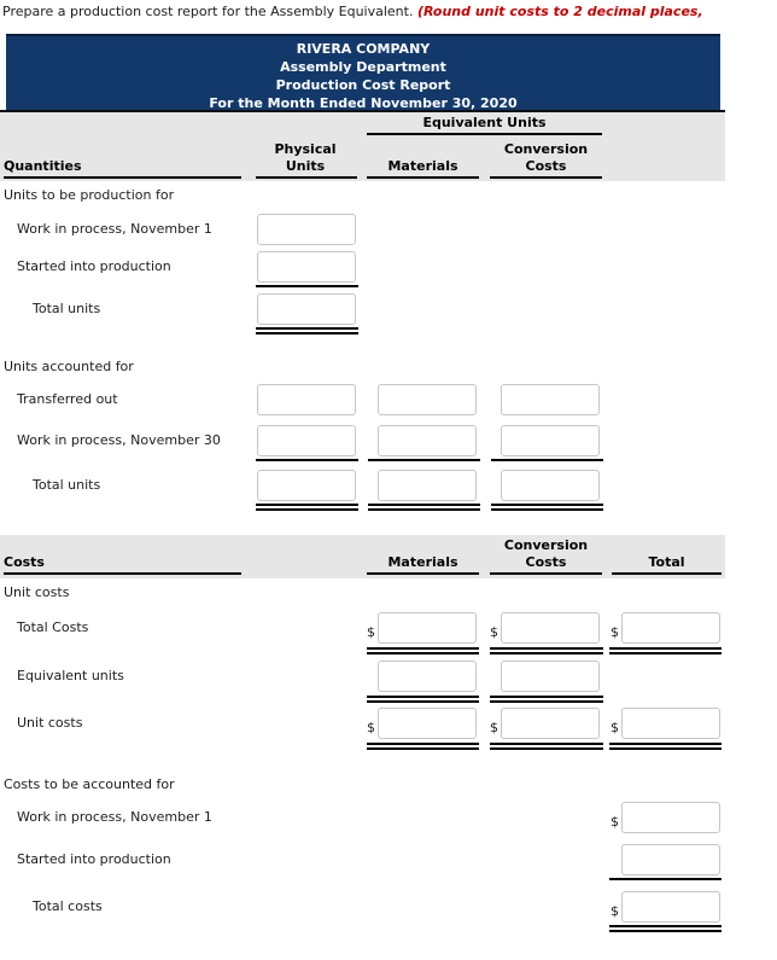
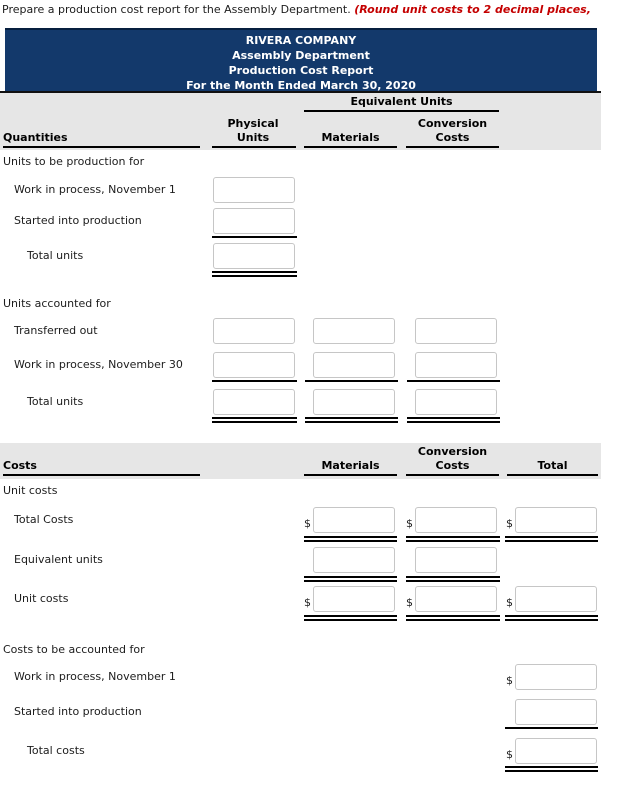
- Prepare a production cost report for the Assembly Equivalent. (Round unit costs to 2 decimal places,
+ Prepare a production cost report for the Assembly Department. (Round unit costs to 2 decimal places,
  RIVERA COMPANY
  Assembly Department
  Production Cost Report
- For the Month Ended November 30, 2020
+ For the Month Ended March 30, 2020
  Equivalent Units
  Quantities
  Physical Units
  Materials
  Conversion Costs
  Units to be production for
  Work in process, November 1
  Started into production
  Total units
  Units accounted for
  Transferred out
  Work in process, November 30
  Total units
  Costs
  Materials
  Conversion Costs
  Total
  Unit costs
  Total Costs
  $
  $
  $
  Equivalent units
  Unit costs
  $
  $
  $
  Costs to be accounted for
  Work in process, November 1
  $
  Started into production
  Total costs
  $
